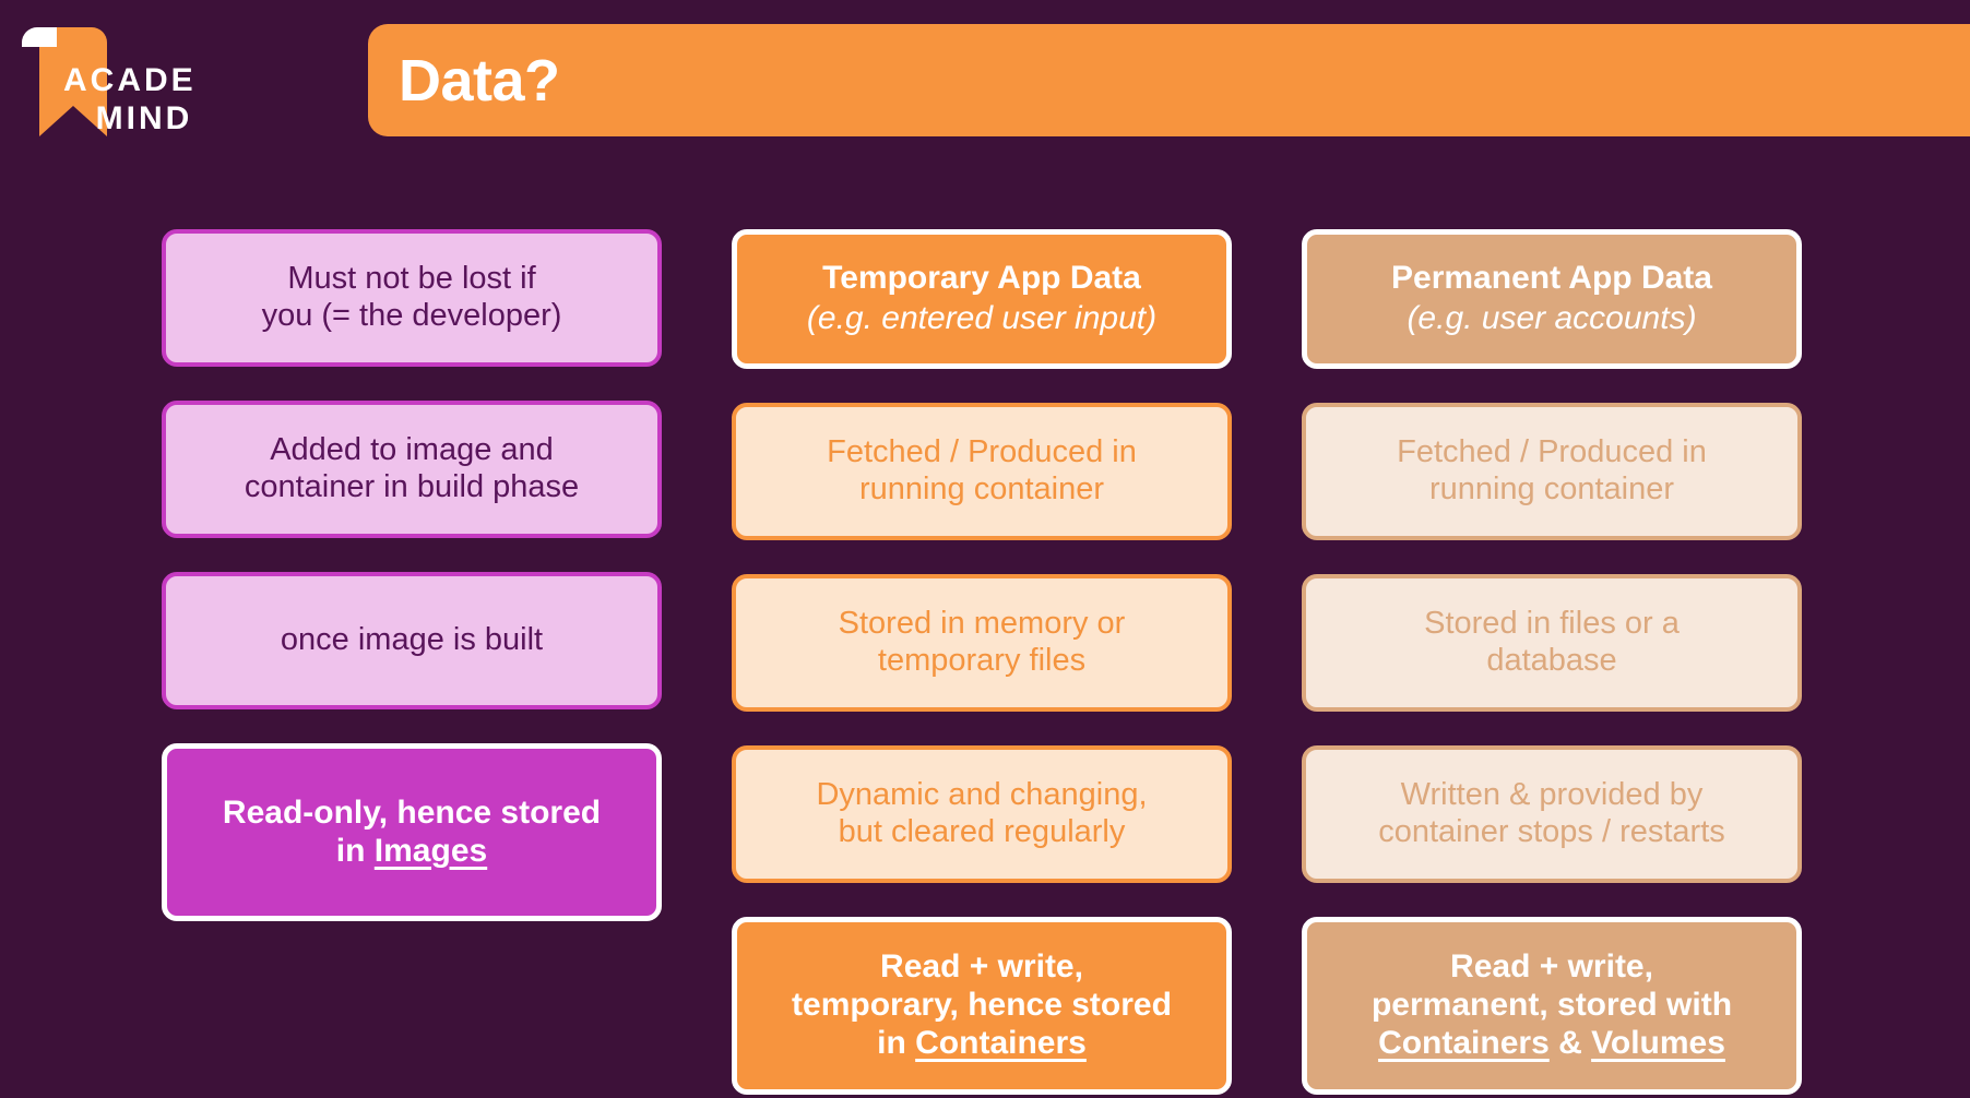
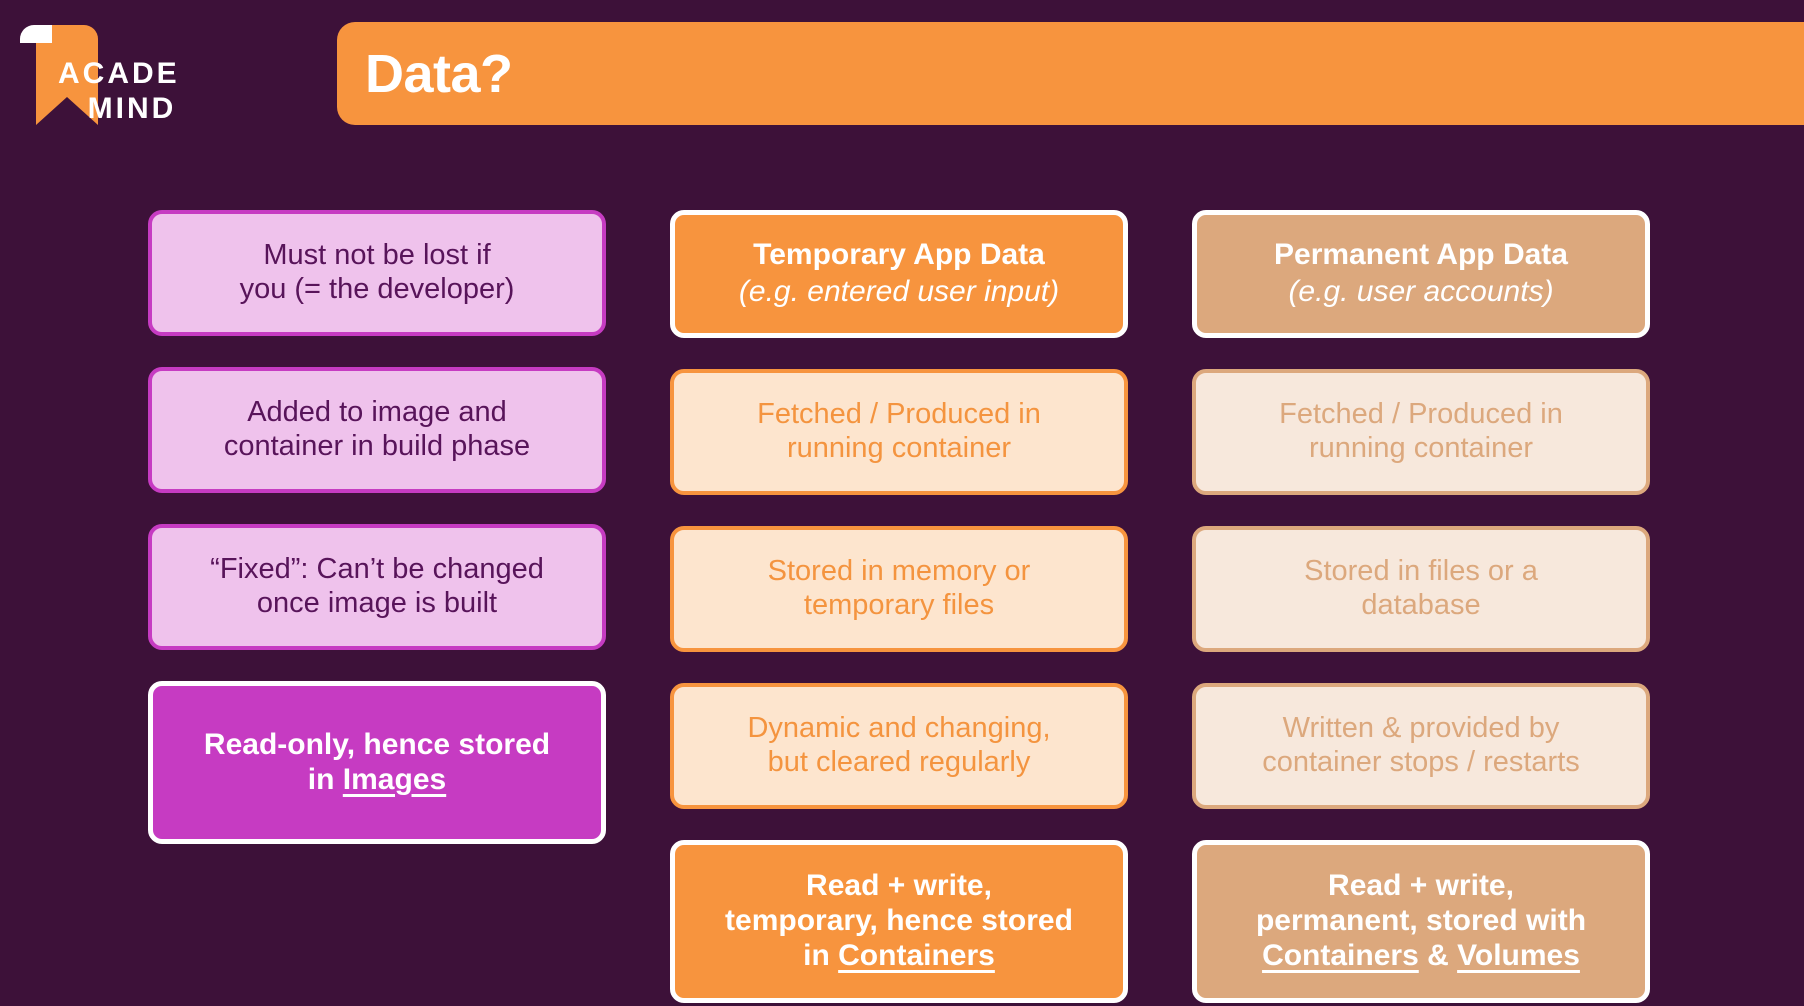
  ACADE
  MIND
  Data?
  Must not be lost if
  you (= the developer)
  Added to image and
  container in build phase
+ “Fixed”: Can’t be changed
  once image is built
  Read-only, hence stored
  in Images
  Temporary App Data
  (e.g. entered user input)
  Fetched / Produced in
  running container
  Stored in memory or
  temporary files
  Dynamic and changing,
  but cleared regularly
  Read + write,
  temporary, hence stored
  in Containers
  Permanent App Data
  (e.g. user accounts)
  Fetched / Produced in
  running container
  Stored in files or a
  database
  Written & provided by
  container stops / restarts
  Read + write,
  permanent, stored with
  Containers & Volumes
